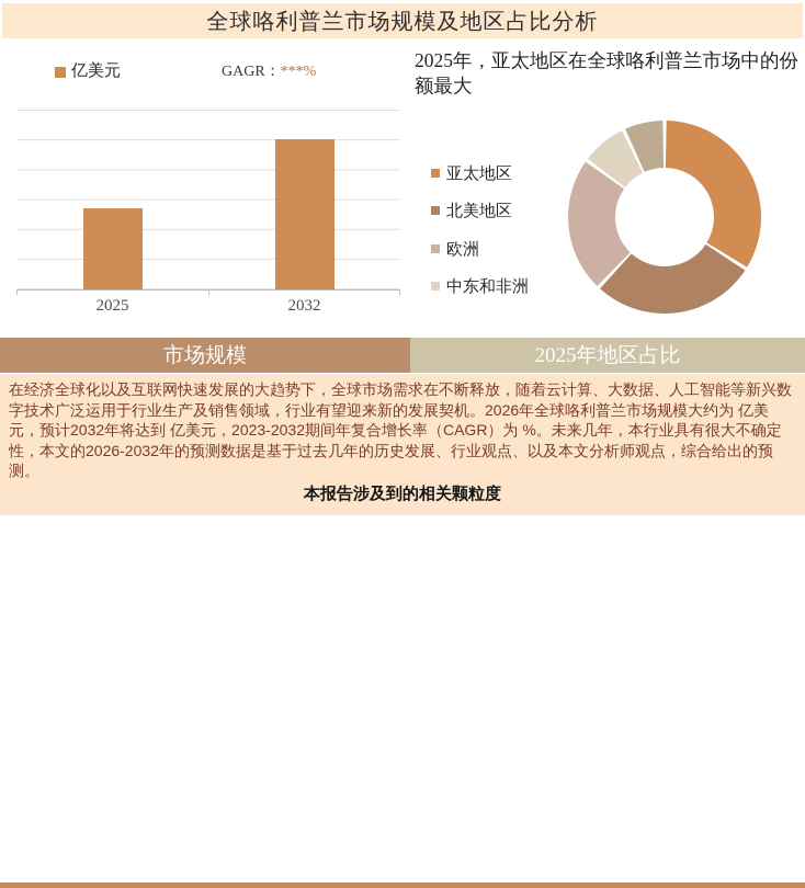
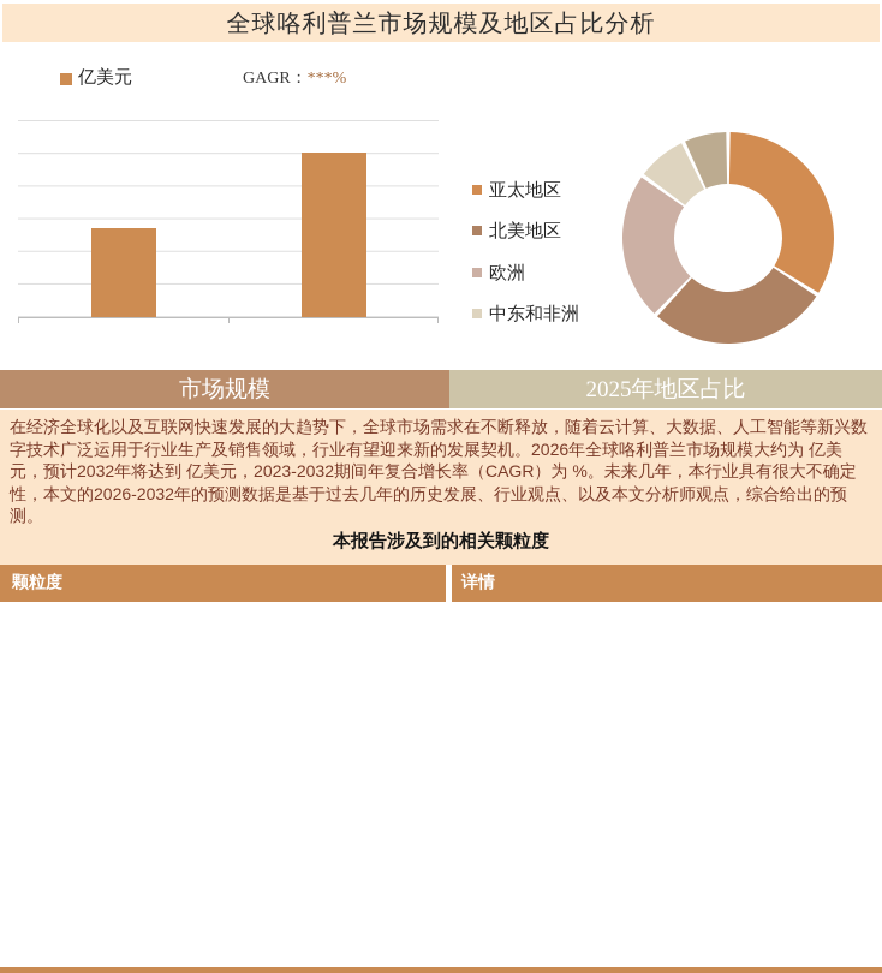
  全球咯利普兰市场规模及地区占比分析
  亿美元
  GAGR：***%
- 2025
- 2032
- 2025年，亚太地区在全球咯利普兰市场中的份额最大
  亚太地区
  北美地区
  欧洲
  中东和非洲
  市场规模
  2025年地区占比
  在经济全球化以及互联网快速发展的大趋势下，全球市场需求在不断释放，随着云计算、大数据、人工智能等新兴数字技术广泛运用于行业生产及销售领域，行业有望迎来新的发展契机。2026年全球咯利普兰市场规模大约为 亿美元，预计2032年将达到 亿美元，2023-2032期间年复合增长率（CAGR）为 %。未来几年，本行业具有很大不确定性，本文的2026-2032年的预测数据是基于过去几年的历史发展、行业观点、以及本文分析师观点，综合给出的预测。
  本报告涉及到的相关颗粒度
+ 颗粒度
+ 详情
